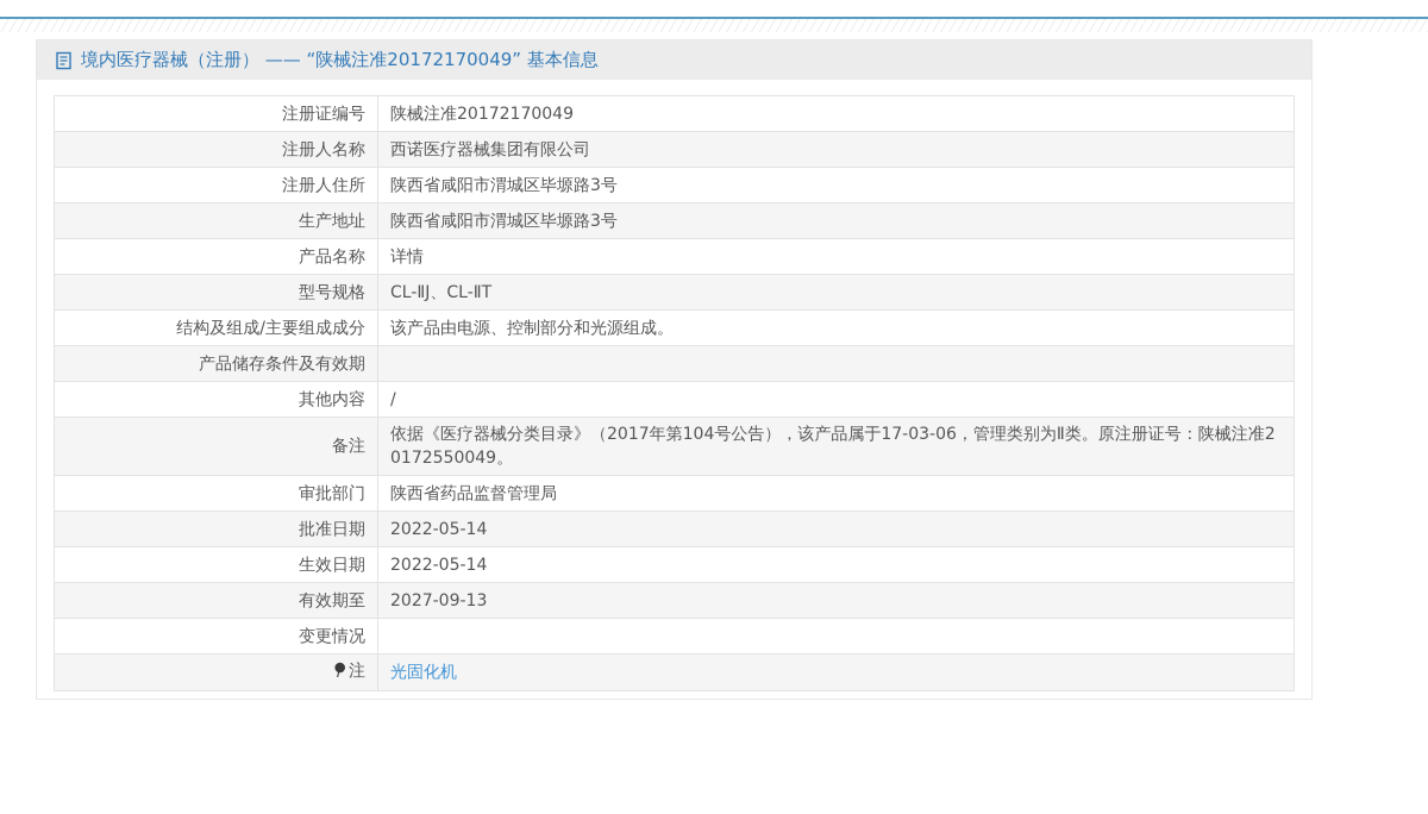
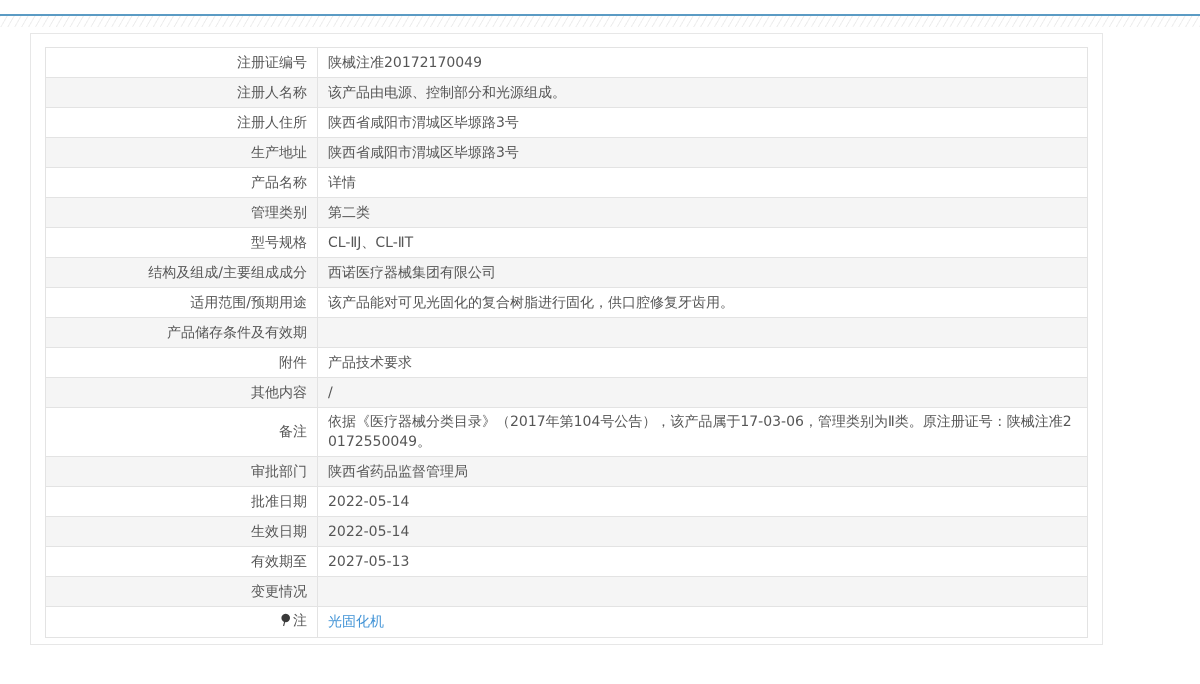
- 境内医疗器械（注册） —— “陕械注准20172170049” 基本信息
  注册证编号	陕械注准20172170049
- 注册人名称	西诺医疗器械集团有限公司
+ 注册人名称	该产品由电源、控制部分和光源组成。
  注册人住所	陕西省咸阳市渭城区毕塬路3号
  生产地址	陕西省咸阳市渭城区毕塬路3号
  产品名称	详情
+ 管理类别	第二类
  型号规格	CL-ⅡJ、CL-ⅡT
- 结构及组成/主要组成成分	该产品由电源、控制部分和光源组成。
+ 结构及组成/主要组成成分	西诺医疗器械集团有限公司
+ 适用范围/预期用途	该产品能对可见光固化的复合树脂进行固化，供口腔修复牙齿用。
  产品储存条件及有效期
+ 附件	产品技术要求
  其他内容	/
  备注	依据《医疗器械分类目录》（2017年第104号公告），该产品属于17-03-06，管理类别为Ⅱ类。原注册证号：陕械注准20172550049。
  审批部门	陕西省药品监督管理局
  批准日期	2022-05-14
  生效日期	2022-05-14
- 有效期至	2027-09-13
+ 有效期至	2027-05-13
  变更情况
  注	光固化机
